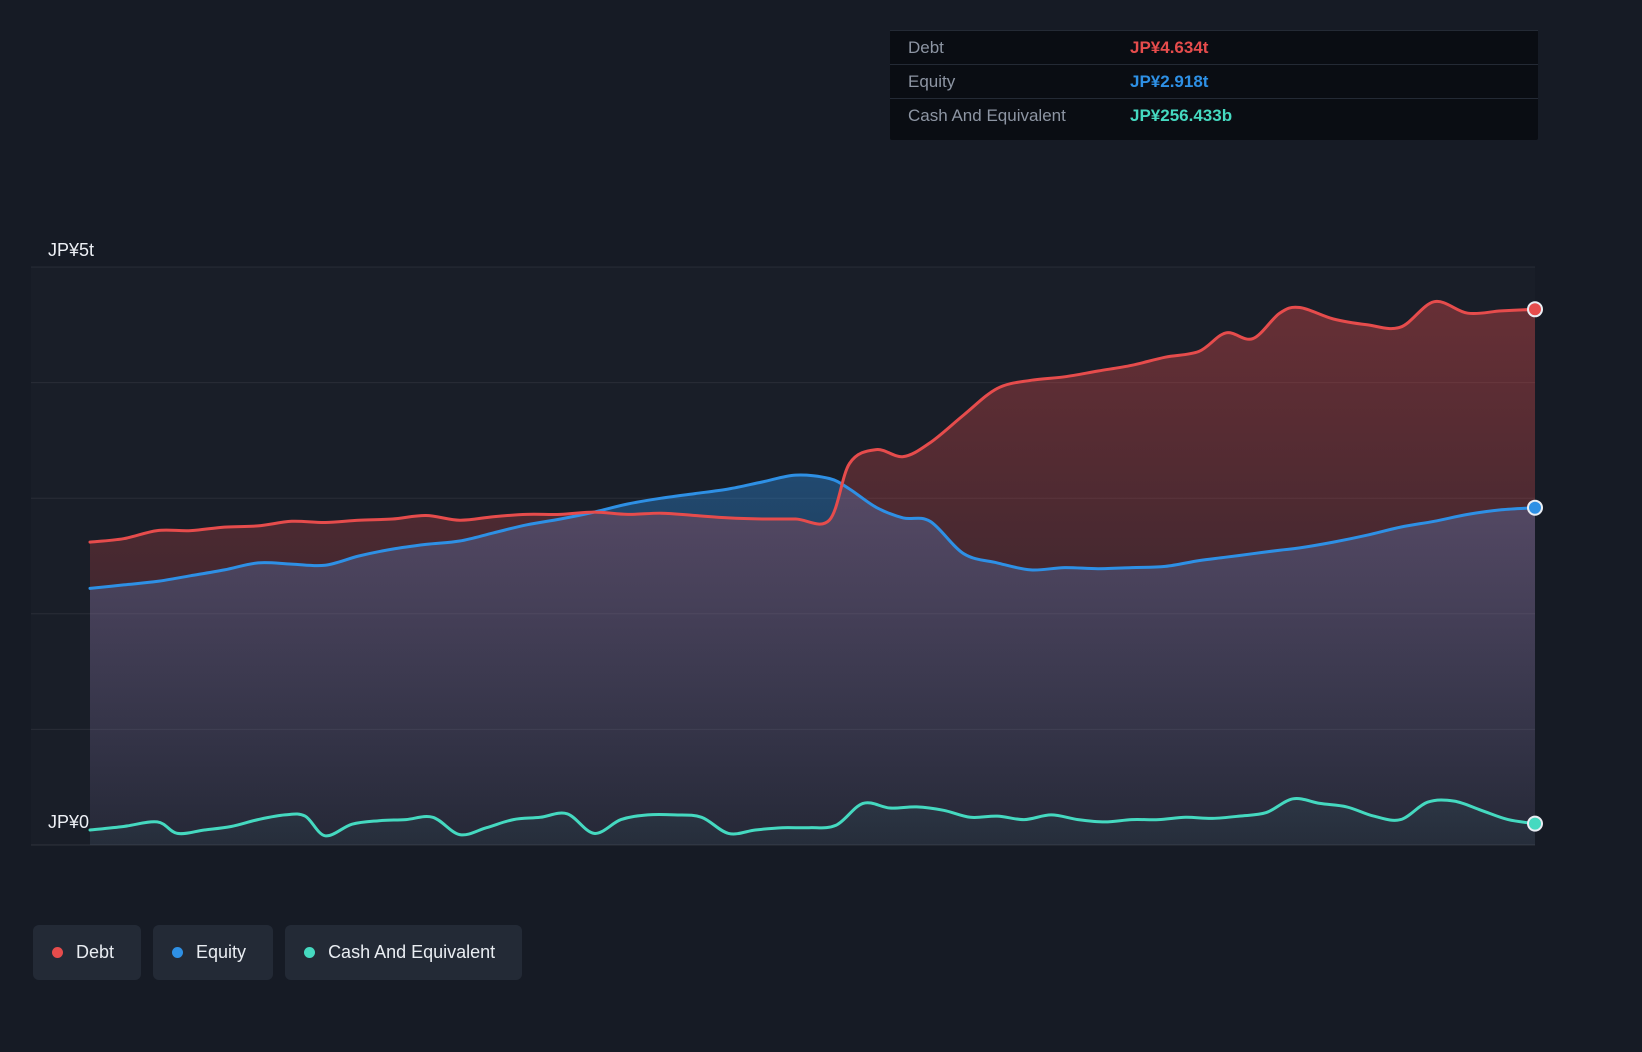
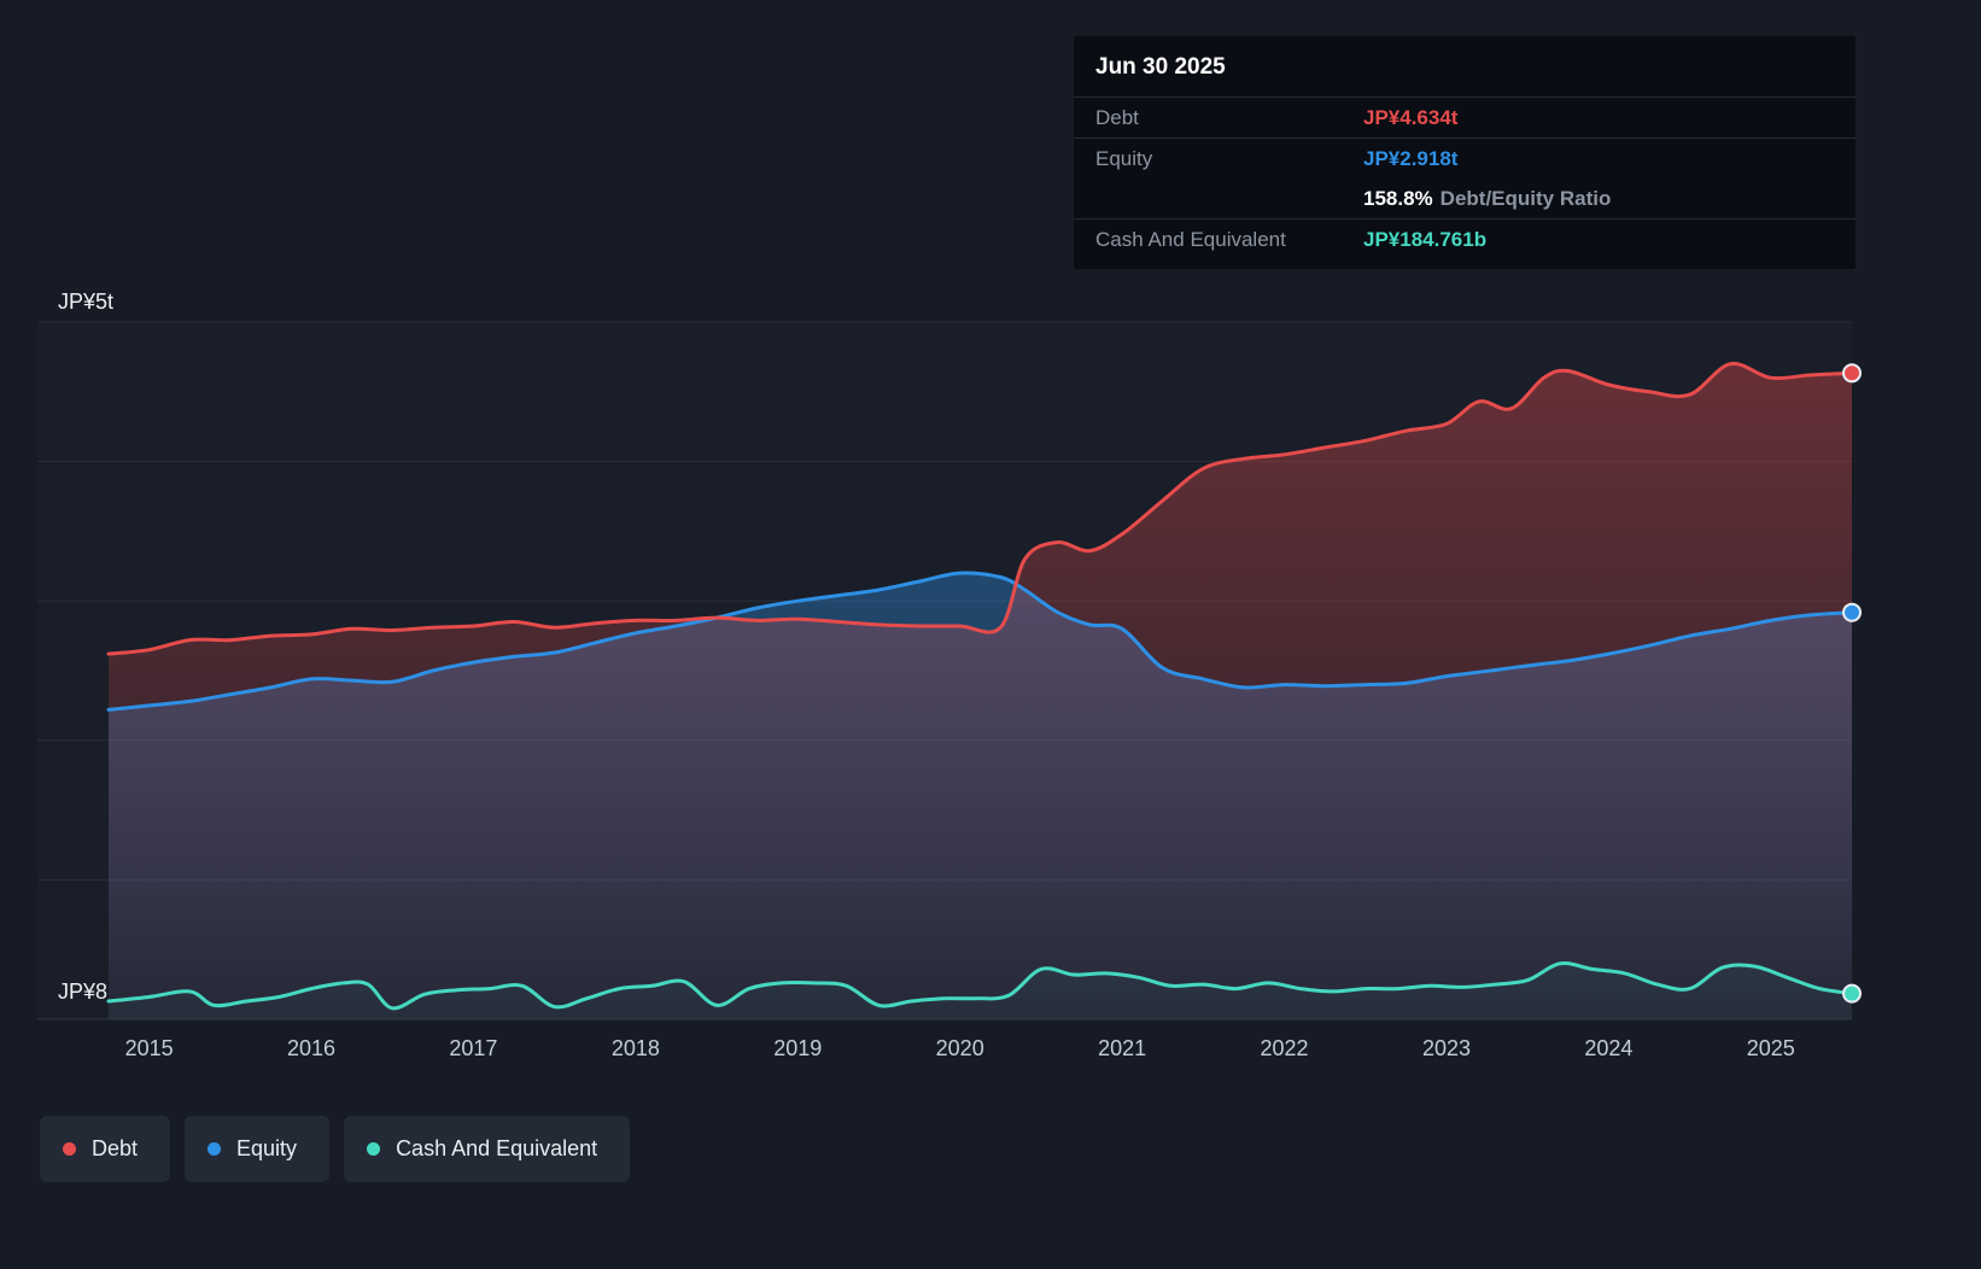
  JP¥5t
- JP¥0
+ JP¥8
+ 2015
+ 2016
+ 2017
+ 2018
+ 2019
+ 2020
+ 2021
+ 2022
+ 2023
+ 2024
+ 2025
+ Jun 30 2025
  Debt
  JP¥4.634t
  Equity
  JP¥2.918t
+ 158.8% Debt/Equity Ratio
  Cash And Equivalent
- JP¥256.433b
+ JP¥184.761b
  Debt
  Equity
  Cash And Equivalent
